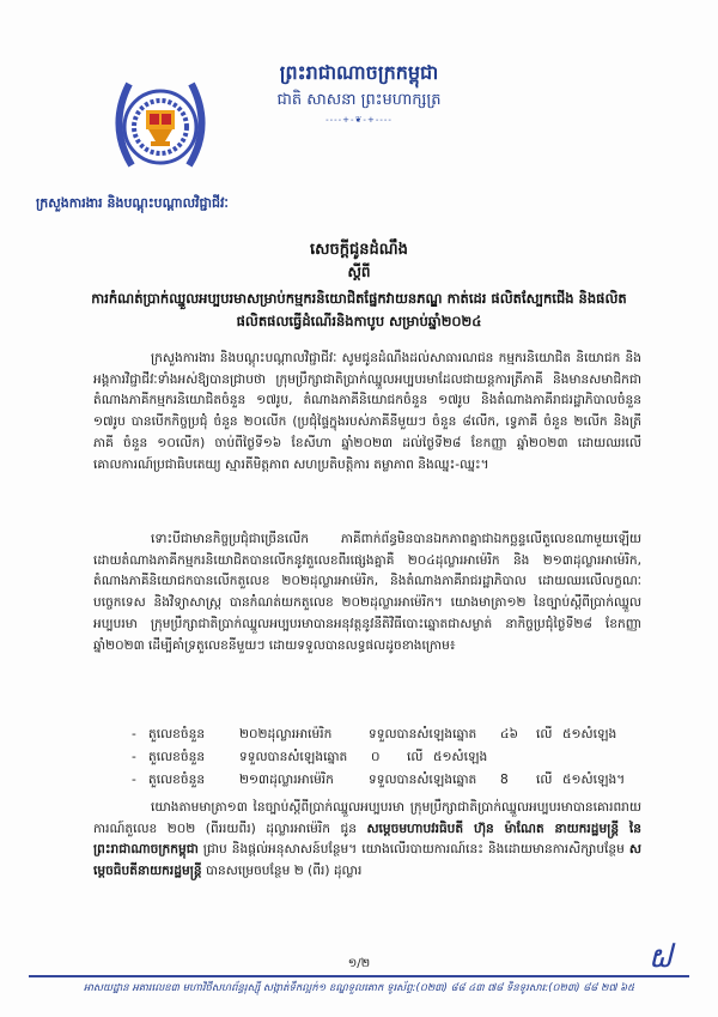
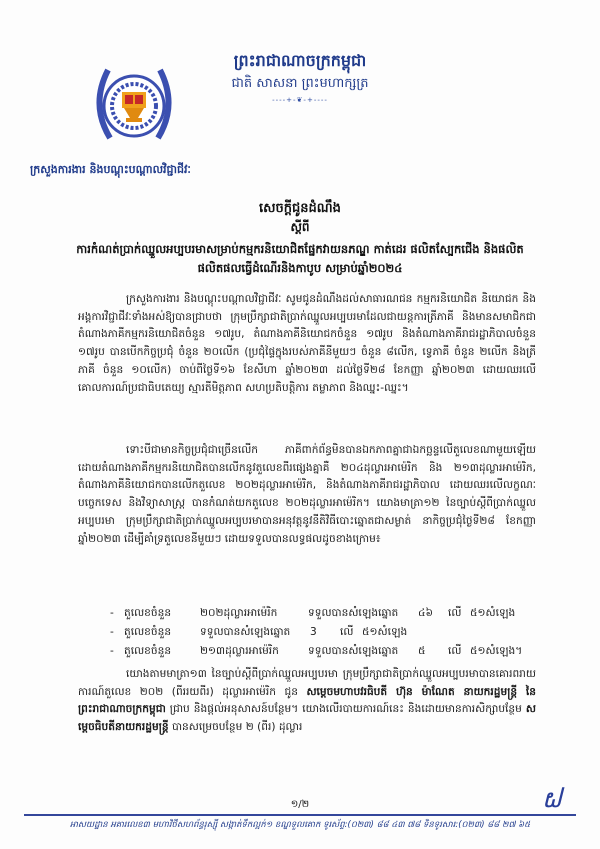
  ព្រះរាជាណាចក្រកម្ពុជា
  ជាតិ សាសនា ព្រះមហាក្សត្រ
  ----+-❦-+----
  ក្រសួងការងារ និងបណ្តុះបណ្តាលវិជ្ជាជីវៈ
  សេចក្តីជូនដំណឹង
  ស្តីពី
  ការកំណត់ប្រាក់ឈ្នួលអប្បបរមាសម្រាប់កម្មករនិយោជិតផ្នែកវាយនភណ្ឌ កាត់ដេរ ផលិតស្បែកជើង និងផលិតផលិតផលធ្វើដំណើរនិងកាបូប សម្រាប់ឆ្នាំ២០២៤
  ក្រសួងការងារ និងបណ្តុះបណ្តាលវិជ្ជាជីវៈ សូមជូនដំណឹងដល់សាធារណជន កម្មករនិយោជិត និយោជក និងអង្គការវិជ្ជាជីវៈទាំងអស់ឱ្យបានជ្រាបថា ក្រុមប្រឹក្សាជាតិប្រាក់ឈ្នួលអប្បបរមាដែលជាយន្តការត្រីភាគី និងមានសមាជិកជាតំណាងភាគីកម្មករនិយោជិតចំនួន ១៧រូប, តំណាងភាគីនិយោជកចំនួន ១៧រូប និងតំណាងភាគីរាជរដ្ឋាភិបាលចំនួន ១៧រូប បានបើកកិច្ចប្រជុំ ចំនួន ២០លើក (ប្រជុំផ្ទៃក្នុងរបស់ភាគីនីមួយៗ ចំនួន ៨លើក, ទ្វេភាគី ចំនួន ២លើក និងត្រីភាគី ចំនួន ១០លើក) ចាប់ពីថ្ងៃទី១៦ ខែសីហា ឆ្នាំ២០២៣ ដល់ថ្ងៃទី២៨ ខែកញ្ញា ឆ្នាំ២០២៣ ដោយឈរលើគោលការណ៍ប្រជាធិបតេយ្យ ស្មារតីមិត្តភាព សហប្រតិបត្តិការ តម្លាភាព និងឈ្នះ-ឈ្នះ។
  ទោះបីជាមានកិច្ចប្រជុំជាច្រើនលើក ភាគីពាក់ព័ន្ធមិនបានឯកភាពគ្នាជាឯកច្ឆន្ទលើតួលេខណាមួយឡើយ ដោយតំណាងភាគីកម្មករនិយោជិតបានលើកនូវតួលេខពីរផ្សេងគ្នាគឺ ២០៤ដុល្លារអាម៉េរិក និង ២១៣ដុល្លារអាម៉េរិក, តំណាងភាគីនិយោជកបានលើកតួលេខ ២០២ដុល្លារអាម៉េរិក, និងតំណាងភាគីរាជរដ្ឋាភិបាល ដោយឈរលើលក្ខណៈបច្ចេកទេស និងវិទ្យាសាស្ត្រ បានកំណត់យកតួលេខ ២០២ដុល្លារអាម៉េរិក។ យោងមាត្រា១២ នៃច្បាប់ស្តីពីប្រាក់ឈ្នួលអប្បបរមា ក្រុមប្រឹក្សាជាតិប្រាក់ឈ្នួលអប្បបរមាបានអនុវត្តនូវនីតិវិធីបោះឆ្នោតជាសម្ងាត់ នាកិច្ចប្រជុំថ្ងៃទី២៨ ខែកញ្ញា ឆ្នាំ២០២៣ ដើម្បីគាំទ្រតួលេខនីមួយៗ ដោយទទួលបានលទ្ធផលដូចខាងក្រោម៖
  -
  តួលេខចំនួន
  ២០២ដុល្លារអាម៉េរិក
  ទទួលបានសំឡេងឆ្នោត
  ៤៦
  លើ
  ៥១សំឡេង
  -
  តួលេខចំនួន
  ទទួលបានសំឡេងឆ្នោត
- ០
+ 3
  លើ
  ៥១សំឡេង
  -
  តួលេខចំនួន
  ២១៣ដុល្លារអាម៉េរិក
  ទទួលបានសំឡេងឆ្នោត
- 8
+ ៥
  លើ
  ៥១សំឡេង។
  យោងតាមមាត្រា១៣ នៃច្បាប់ស្តីពីប្រាក់ឈ្នួលអប្បបរមា ក្រុមប្រឹក្សាជាតិប្រាក់ឈ្នួលអប្បបរមាបានគោរពរាយការណ៍តួលេខ ២០២ (ពីររយពីរ) ដុល្លារអាម៉េរិក ជូន សម្តេចមហាបវរធិបតី ហ៊ុន ម៉ាណែត នាយករដ្ឋមន្ត្រី នៃព្រះរាជាណាចក្រកម្ពុជា ជ្រាប និងផ្តល់អនុសាសន៍បន្ថែម។ យោងលើរបាយការណ៍នេះ និងដោយមានការសិក្សាបន្ថែម សម្តេចធិបតីនាយករដ្ឋមន្ត្រី បានសម្រេចបន្ថែម ២ (ពីរ) ដុល្លារ
  ១/២
  ຝ
  អាសយដ្ឋាន អគារលេខ៣ មហាវិថីសហព័ន្ធរុស្ស៊ី សង្កាត់ទឹកល្អក់១ ខណ្ឌទួលគោក ទូរស័ព្ទ:(០២៣) ៨៨ ៤៣ ៧៨ ទិនទូរសារ:(០២៣) ៨៨ ២៧ ៦៥
